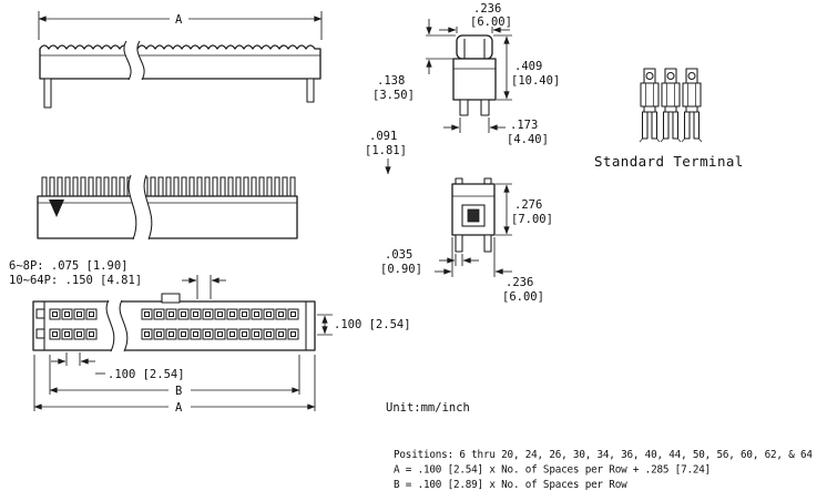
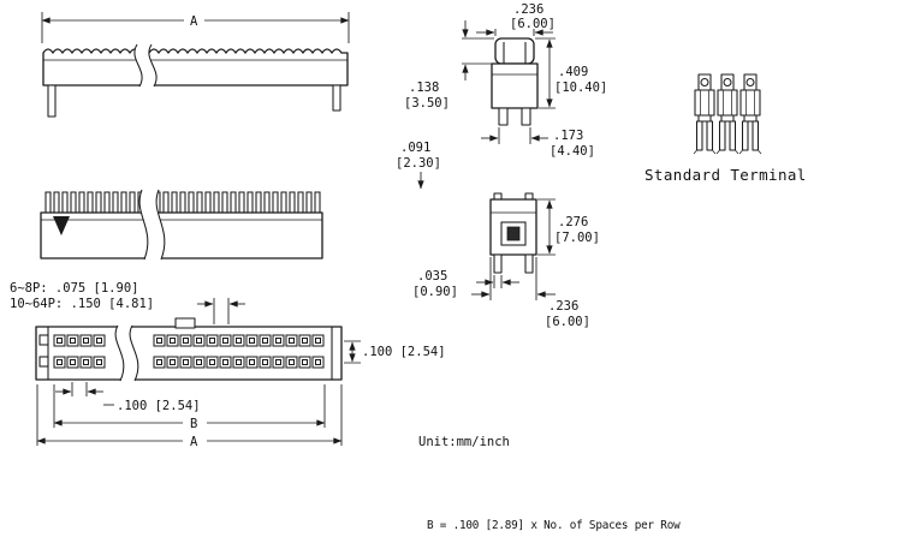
  A
  .236
  [6.00]
  .138
  [3.50]
  .409
  [10.40]
  .173
  [4.40]
  Standard Terminal
  .091
- [1.81]
+ [2.30]
  .276
  [7.00]
  .035
  [0.90]
  .236
  [6.00]
  6~8P: .075 [1.90]
  10~64P: .150 [4.81]
  .100 [2.54]
  .100 [2.54]
  B
  A
  Unit:mm/inch
- Positions: 6 thru 20, 24, 26, 30, 34, 36, 40, 44, 50, 56, 60, 62, & 64
- A = .100 [2.54] x No. of Spaces per Row + .285 [7.24]
  B = .100 [2.89] x No. of Spaces per Row
